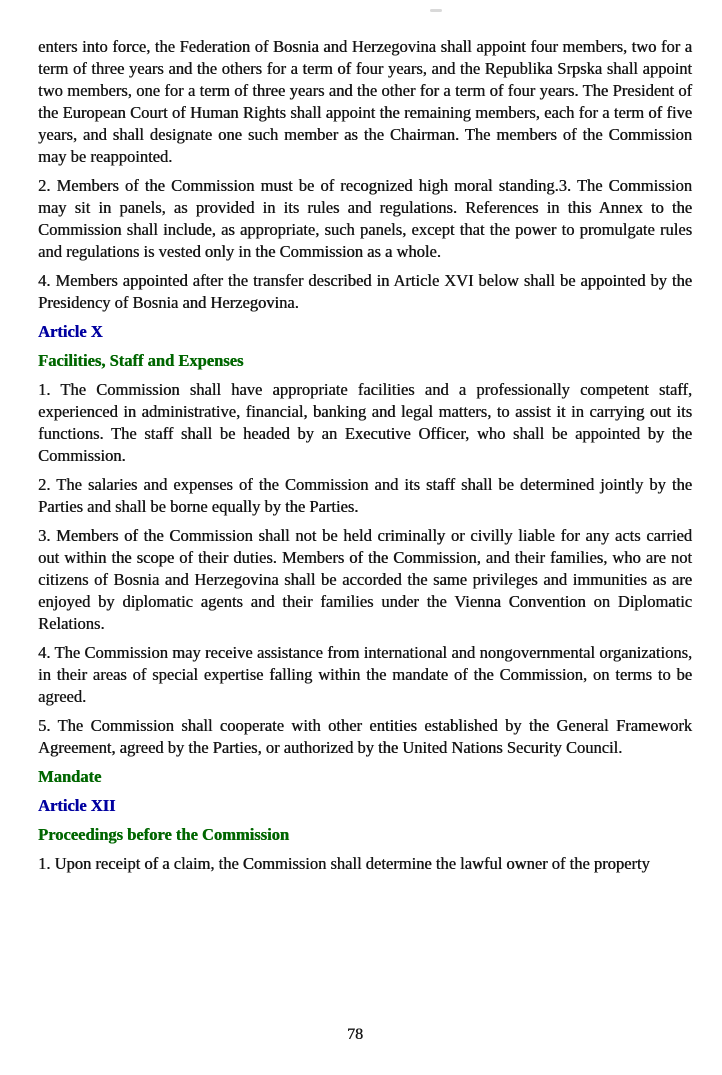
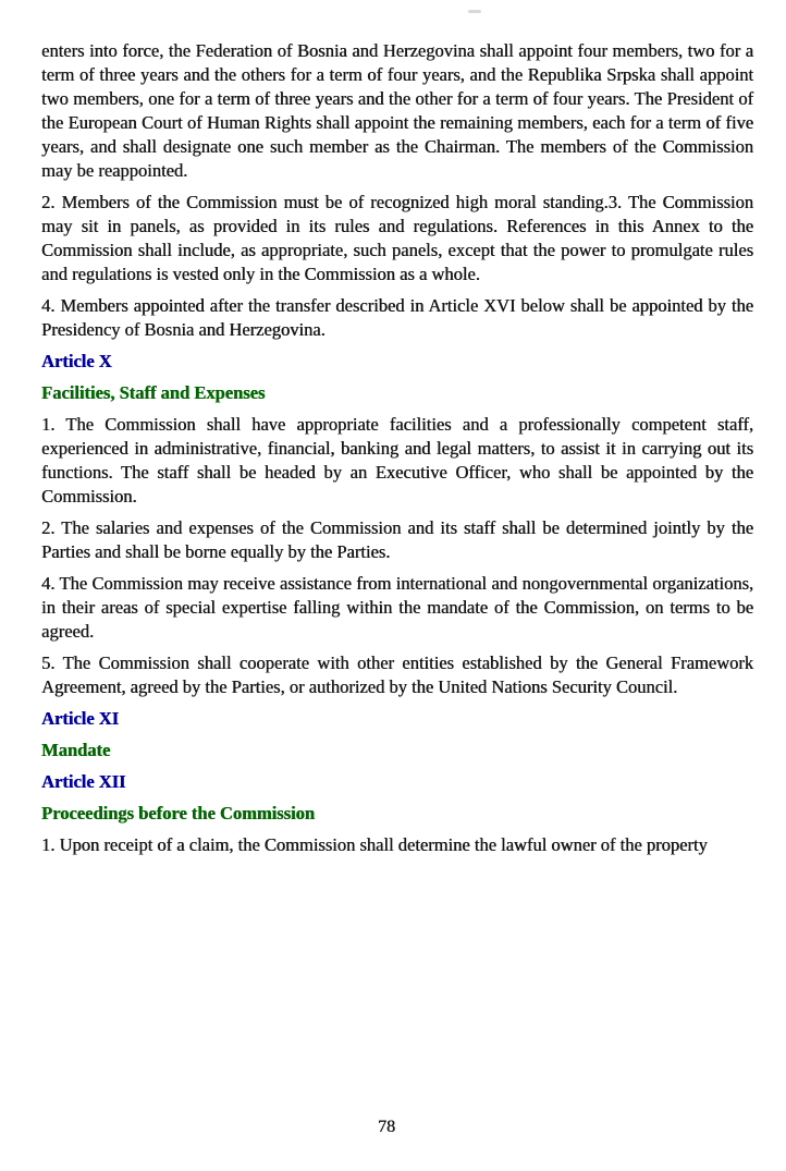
  enters into force, the Federation of Bosnia and Herzegovina shall appoint four members, two for a term of three years and the others for a term of four years, and the Republika Srpska shall appoint two members, one for a term of three years and the other for a term of four years. The President of the European Court of Human Rights shall appoint the remaining members, each for a term of five years, and shall designate one such member as the Chairman. The members of the Commission may be reappointed.
  2. Members of the Commission must be of recognized high moral standing.3. The Commission may sit in panels, as provided in its rules and regulations. References in this Annex to the Commission shall include, as appropriate, such panels, except that the power to promulgate rules and regulations is vested only in the Commission as a whole.
  4. Members appointed after the transfer described in Article XVI below shall be appointed by the Presidency of Bosnia and Herzegovina.
  Article X
  Facilities, Staff and Expenses
  1. The Commission shall have appropriate facilities and a professionally competent staff, experienced in administrative, financial, banking and legal matters, to assist it in carrying out its functions. The staff shall be headed by an Executive Officer, who shall be appointed by the Commission.
  2. The salaries and expenses of the Commission and its staff shall be determined jointly by the Parties and shall be borne equally by the Parties.
- 3. Members of the Commission shall not be held criminally or civilly liable for any acts carried out within the scope of their duties. Members of the Commission, and their families, who are not citizens of Bosnia and Herzegovina shall be accorded the same privileges and immunities as are enjoyed by diplomatic agents and their families under the Vienna Convention on Diplomatic Relations.
  4. The Commission may receive assistance from international and nongovernmental organizations, in their areas of special expertise falling within the mandate of the Commission, on terms to be agreed.
  5. The Commission shall cooperate with other entities established by the General Framework Agreement, agreed by the Parties, or authorized by the United Nations Security Council.
+ Article XI
  Mandate
  Article XII
  Proceedings before the Commission
  1. Upon receipt of a claim, the Commission shall determine the lawful owner of the property
  78
